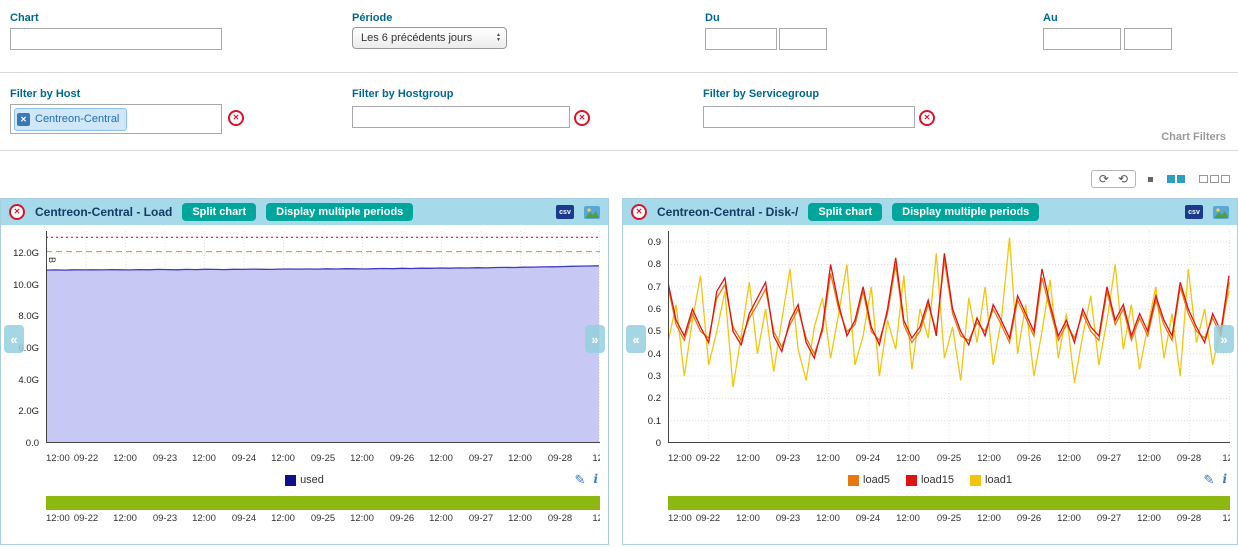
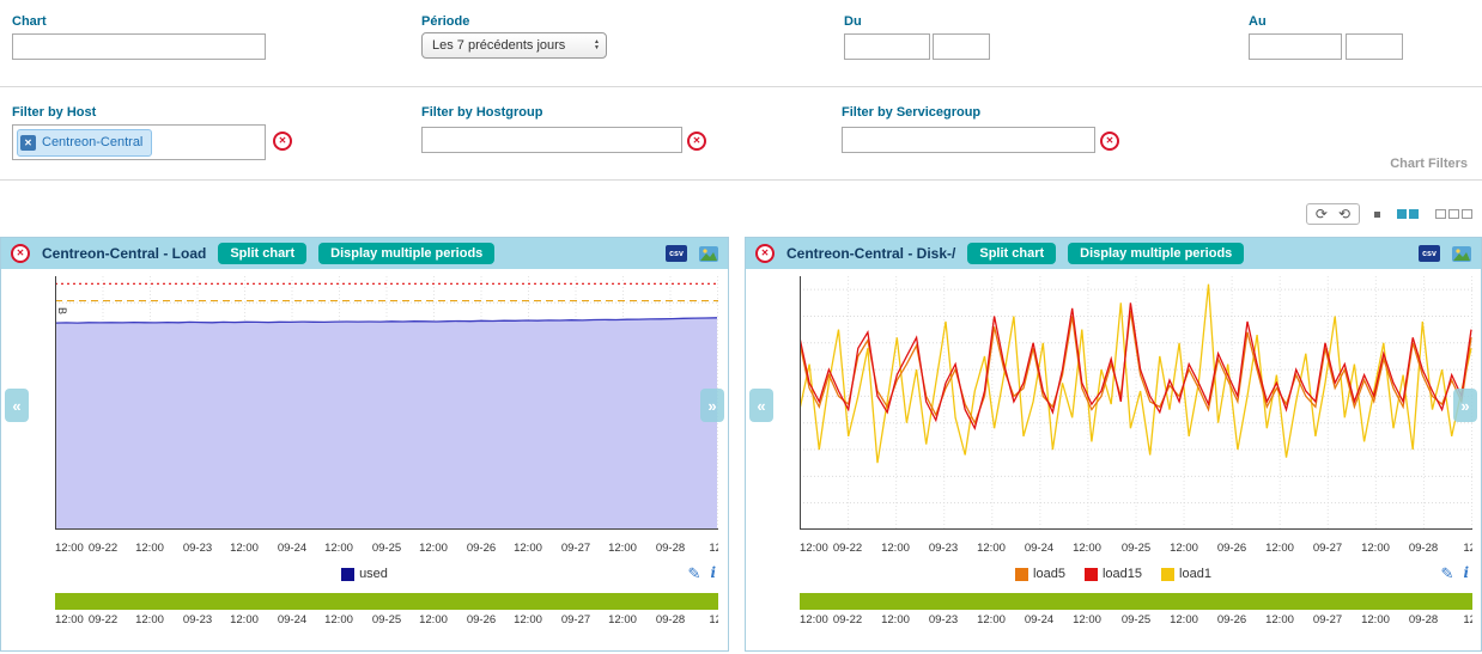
  Chart
  Période
- Les 6 précédents jours
+ Les 7 précédents jours
  Du
  Au
  Filter by Host
  ✕
  Centreon-Central
  ✕
  Filter by Hostgroup
  ✕
  Filter by Servicegroup
  ✕
  Chart Filters
  ⟳
  ⟲
  ✕
  Centreon-Central - Load
  Split chart
  Display multiple periods
- 0.0
- 2.0G
- 4.0G
- 6.0G
- 8.0G
- 10.0G
- 12.0G
  «
  »
  12:00
  09-22
  12:00
  09-23
  12:00
  09-24
  12:00
  09-25
  12:00
  09-26
  12:00
  09-27
  12:00
  09-28
  used
  ✎
  i
  12:00
  09-22
  12:00
  09-23
  12:00
  09-24
  12:00
  09-25
  12:00
  09-26
  12:00
  09-27
  12:00
  09-28
  ✕
  Centreon-Central - Disk-/
  Split chart
  Display multiple periods
- 0
- 0.1
- 0.2
- 0.3
- 0.4
- 0.5
- 0.6
- 0.7
- 0.8
- 0.9
  «
  »
  12:00
  09-22
  12:00
  09-23
  12:00
  09-24
  12:00
  09-25
  12:00
  09-26
  12:00
  09-27
  12:00
  09-28
  load5
  load15
  load1
  ✎
  i
  12:00
  09-22
  12:00
  09-23
  12:00
  09-24
  12:00
  09-25
  12:00
  09-26
  12:00
  09-27
  12:00
  09-28
